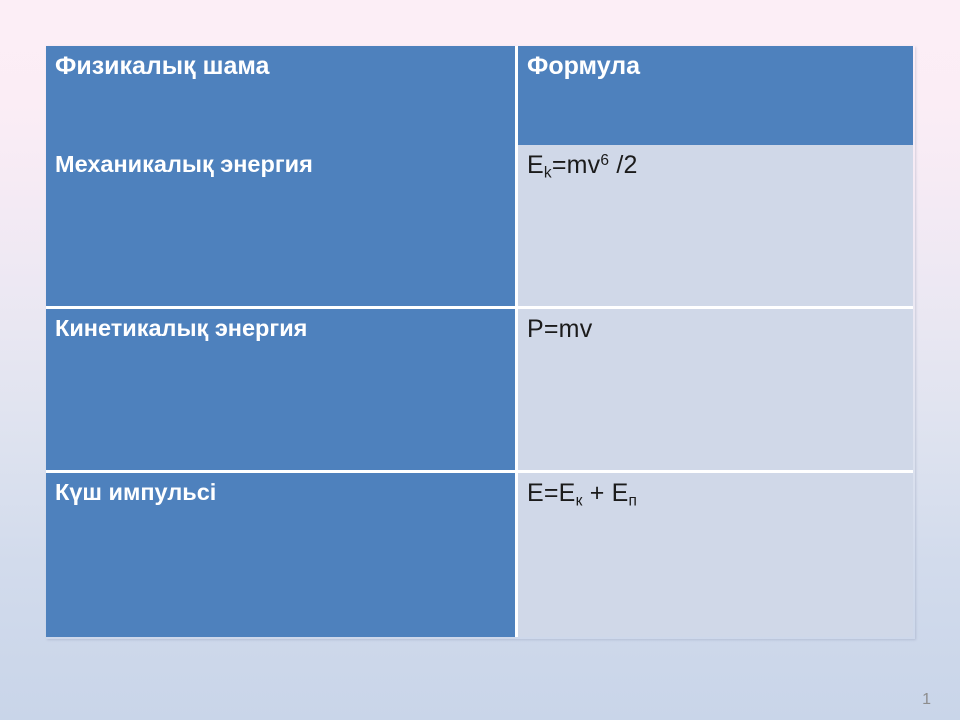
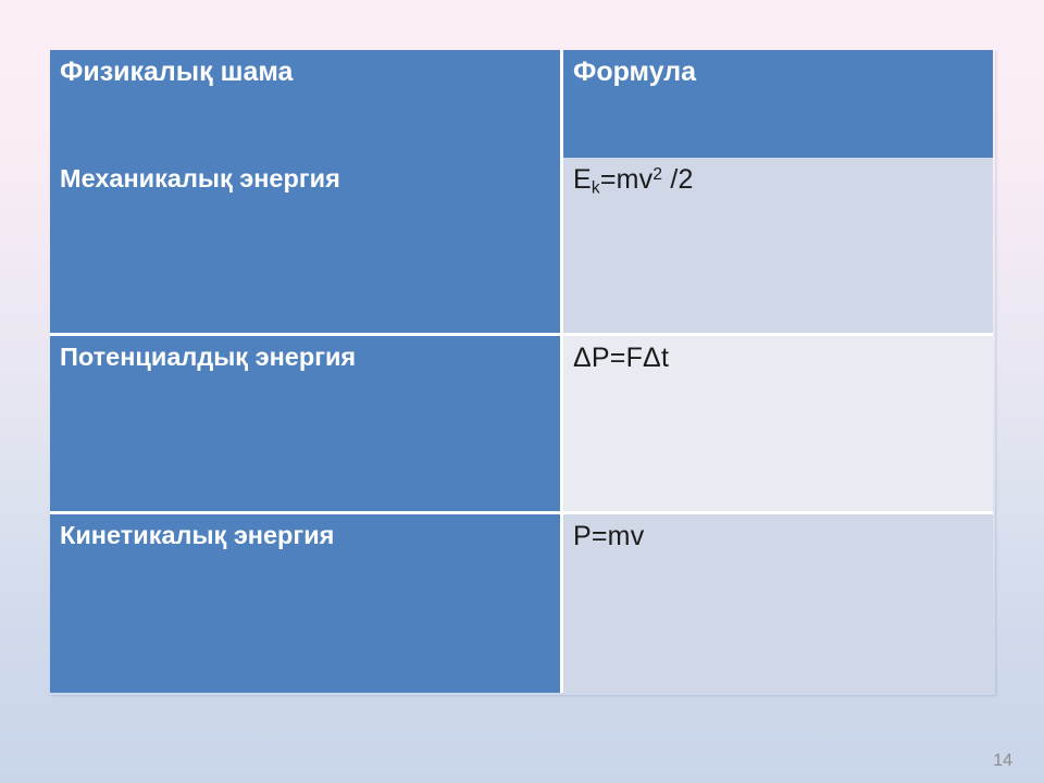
  Физикалық шама	Формула
- Механикалық энергия	Ek=mv6 /2
+ Механикалық энергия	Ek=mv2 /2
+ Потенциалдық энергия	ΔP=FΔt
  Кинетикалық энергия	P=mv
- Күш импульсі	E=Eк + Eп
- 1
+ 14
